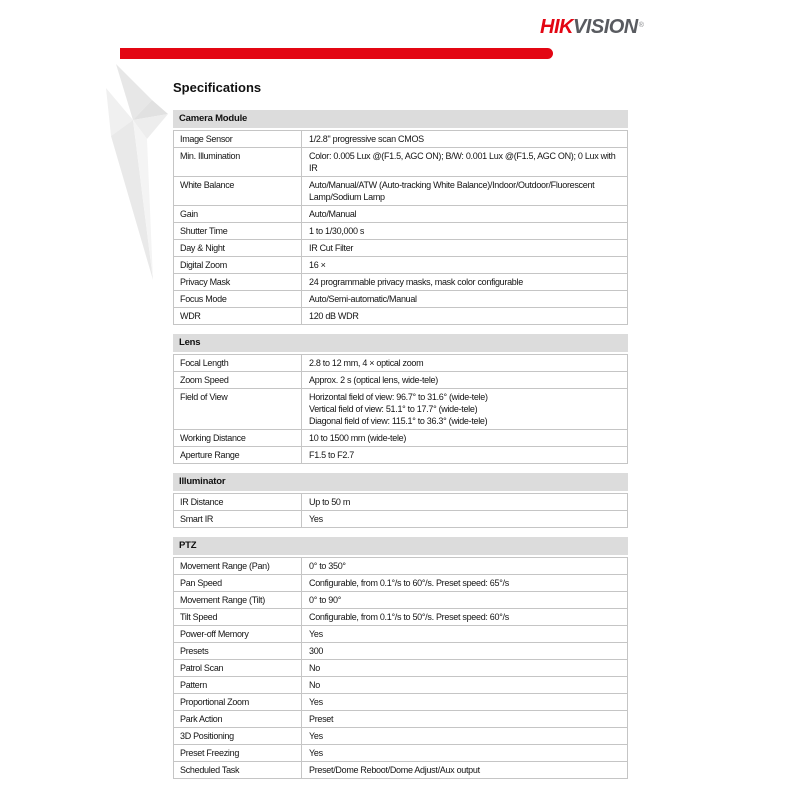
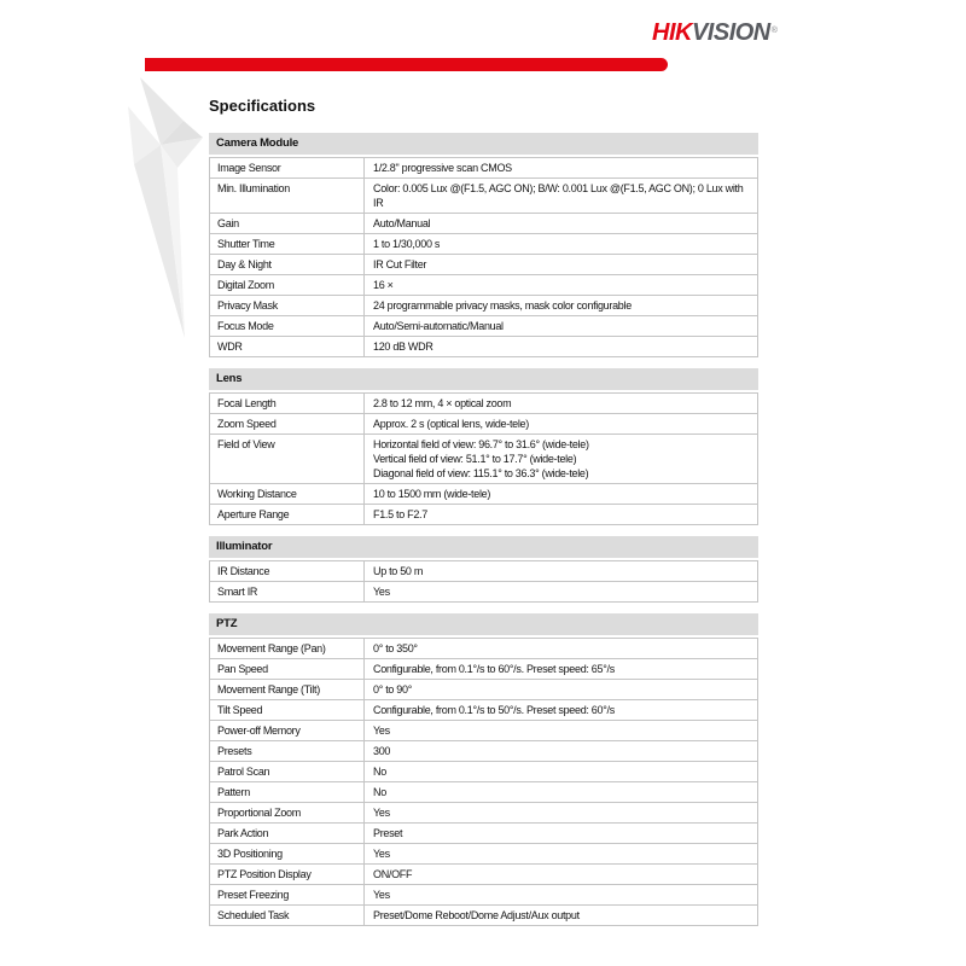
  HIKVISION
  Specifications
  Camera Module
  Image Sensor
  1/2.8" progressive scan CMOS
  Min. Illumination
  Color: 0.005 Lux @(F1.5, AGC ON); B/W: 0.001 Lux @(F1.5, AGC ON); 0 Lux with IR
- White Balance
- Auto/Manual/ATW (Auto-tracking White Balance)/Indoor/Outdoor/Fluorescent Lamp/Sodium Lamp
  Gain
  Auto/Manual
  Shutter Time
  1 to 1/30,000 s
  Day & Night
  IR Cut Filter
  Digital Zoom
  16 ×
  Privacy Mask
  24 programmable privacy masks, mask color configurable
  Focus Mode
  Auto/Semi-automatic/Manual
  WDR
  120 dB WDR
  Lens
  Focal Length
  2.8 to 12 mm, 4 × optical zoom
  Zoom Speed
  Approx. 2 s (optical lens, wide-tele)
  Field of View
  Horizontal field of view: 96.7° to 31.6° (wide-tele)
  Vertical field of view: 51.1° to 17.7° (wide-tele)
  Diagonal field of view: 115.1° to 36.3° (wide-tele)
  Working Distance
  10 to 1500 mm (wide-tele)
  Aperture Range
  F1.5 to F2.7
  Illuminator
  IR Distance
  Up to 50 m
  Smart IR
  Yes
  PTZ
  Movement Range (Pan)
  0° to 350°
  Pan Speed
  Configurable, from 0.1°/s to 60°/s. Preset speed: 65°/s
  Movement Range (Tilt)
  0° to 90°
  Tilt Speed
  Configurable, from 0.1°/s to 50°/s. Preset speed: 60°/s
  Power-off Memory
  Yes
  Presets
  300
  Patrol Scan
  No
  Pattern
  No
  Proportional Zoom
  Yes
  Park Action
  Preset
  3D Positioning
  Yes
+ PTZ Position Display
+ ON/OFF
  Preset Freezing
  Yes
  Scheduled Task
  Preset/Dome Reboot/Dome Adjust/Aux output
